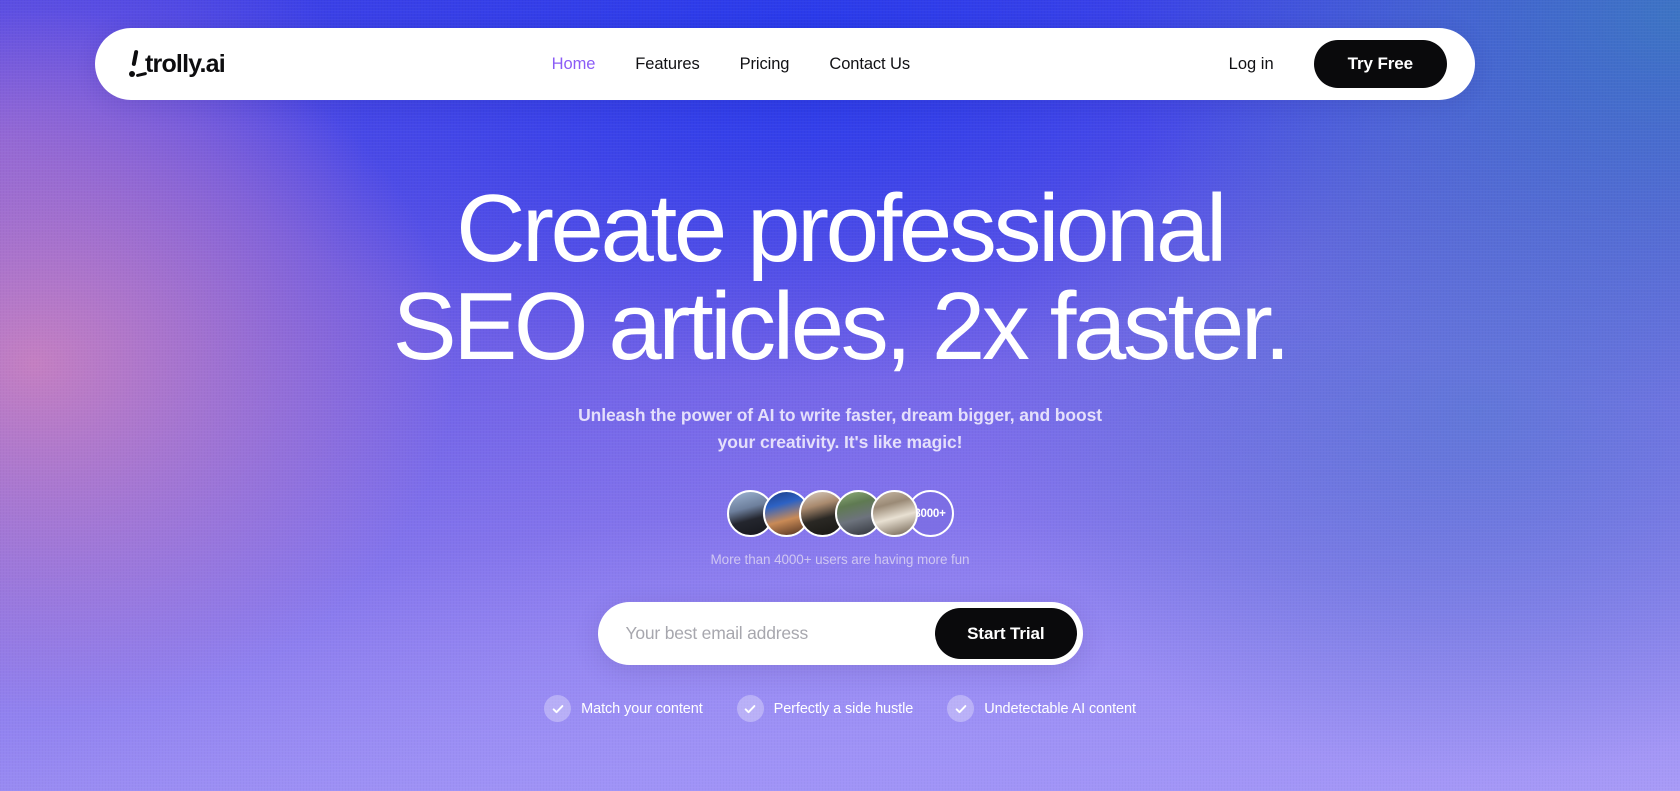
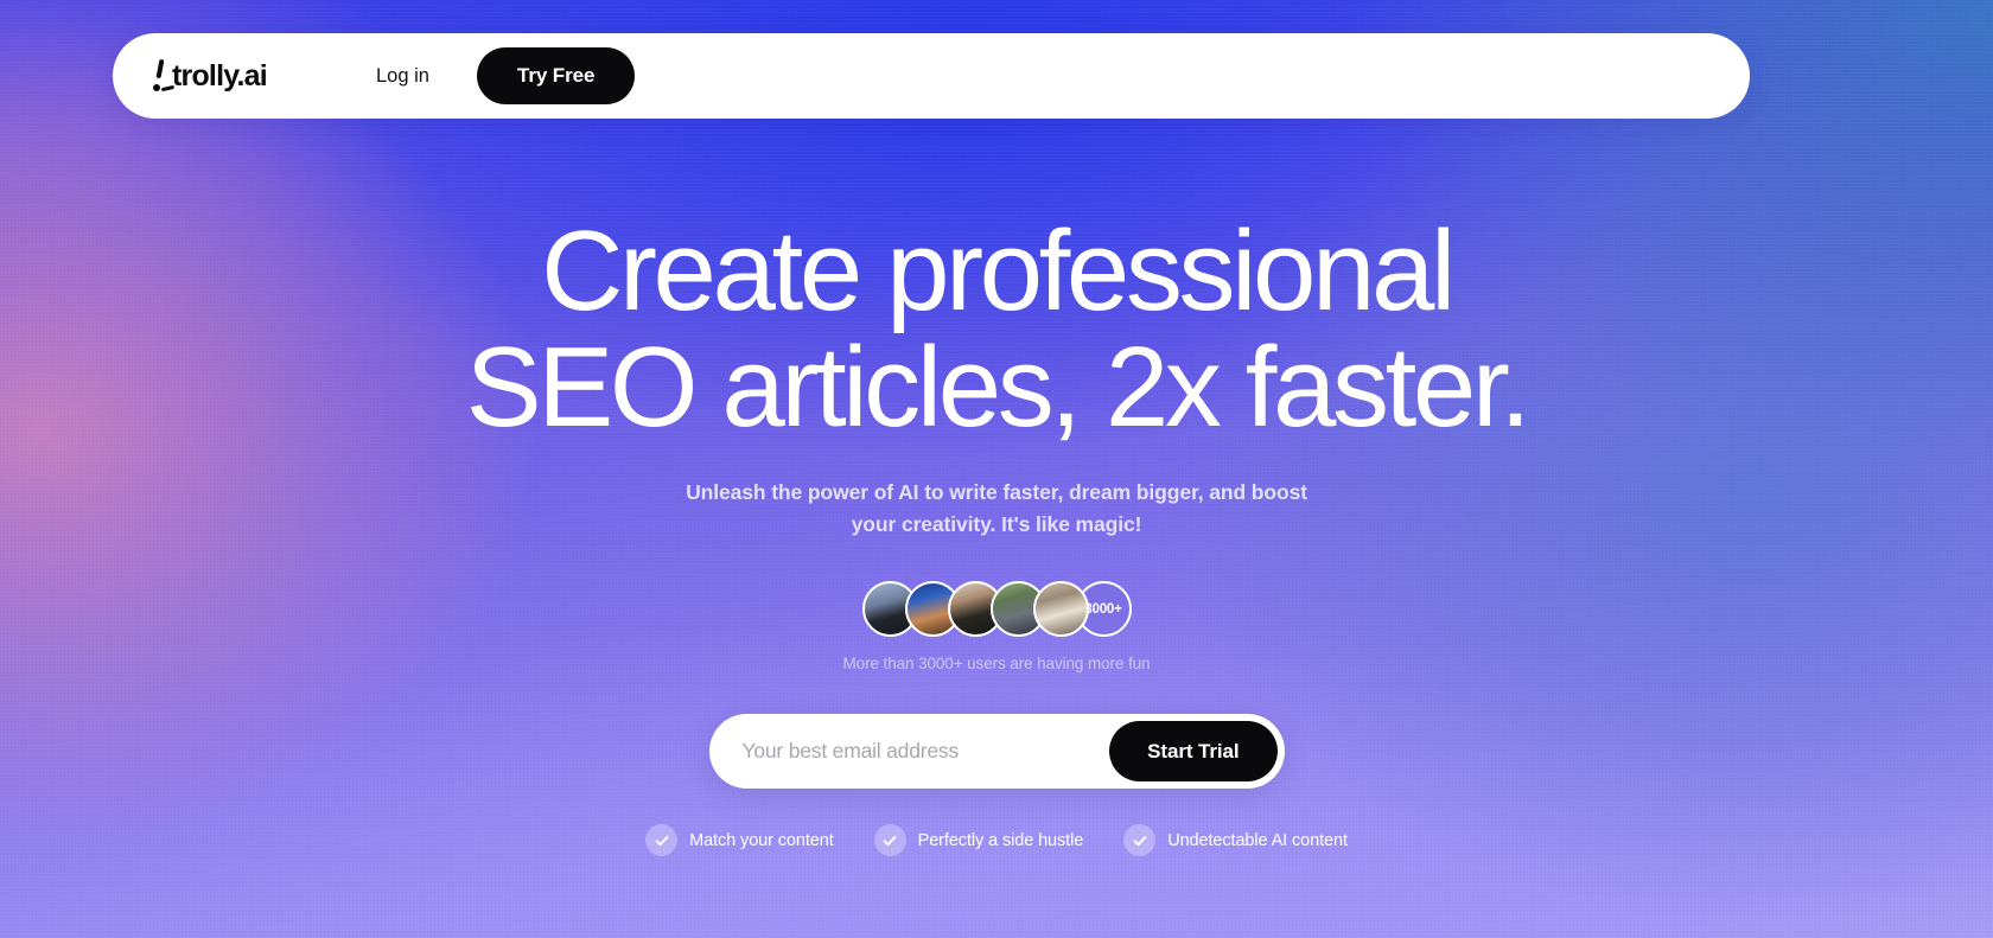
  trolly.ai
- Home
- Features
- Pricing
- Contact Us
  Log in
  Try Free
  Create professional
  SEO articles, 2x faster.
  Unleash the power of AI to write faster, dream bigger, and boost
  your creativity. It's like magic!
  000+
- More than 4000+ users are having more fun
+ More than 3000+ users are having more fun
  Your best email address
  Start Trial
  Match your content
  Perfectly a side hustle
  Undetectable AI content
